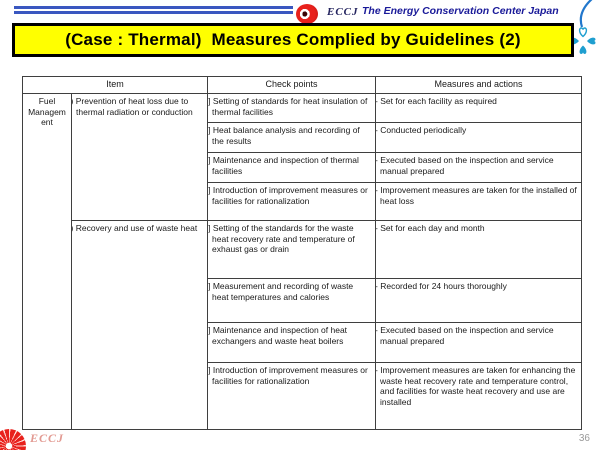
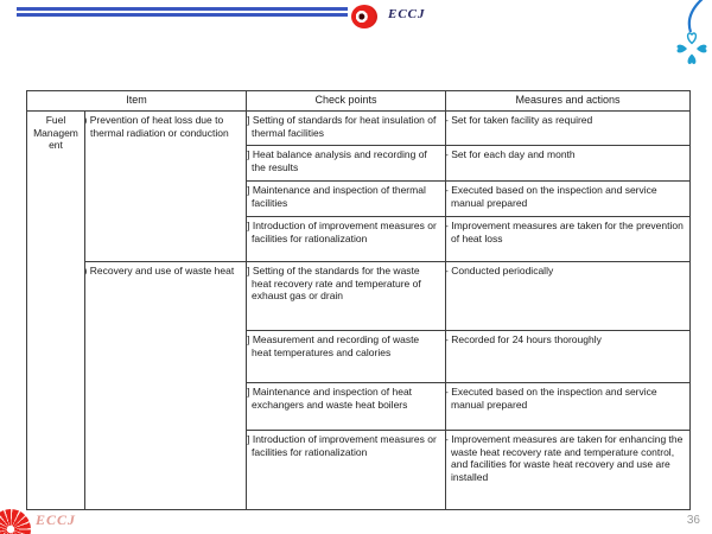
  ECCJ
- The Energy Conservation Center Japan
- (Case : Thermal) Measures Complied by Guidelines (2)
  Item	Check points	Measures and actions
- Fuel Management	) Prevention of heat loss due to thermal radiation or conduction	] Setting of standards for heat insulation of thermal facilities	- Set for each facility as required
+ Fuel Management	) Prevention of heat loss due to thermal radiation or conduction	] Setting of standards for heat insulation of thermal facilities	- Set for taken facility as required
- ] Heat balance analysis and recording of the results	- Conducted periodically
+ ] Heat balance analysis and recording of the results	- Set for each day and month
  ] Maintenance and inspection of thermal facilities	- Executed based on the inspection and service manual prepared
- ] Introduction of improvement measures or facilities for rationalization	- Improvement measures are taken for the installed of heat loss
+ ] Introduction of improvement measures or facilities for rationalization	- Improvement measures are taken for the prevention of heat loss
- ) Recovery and use of waste heat	] Setting of the standards for the waste heat recovery rate and temperature of exhaust gas or drain	- Set for each day and month
+ ) Recovery and use of waste heat	] Setting of the standards for the waste heat recovery rate and temperature of exhaust gas or drain	- Conducted periodically
  ] Measurement and recording of waste heat temperatures and calories	- Recorded for 24 hours thoroughly
  ] Maintenance and inspection of heat exchangers and waste heat boilers	- Executed based on the inspection and service manual prepared
  ] Introduction of improvement measures or facilities for rationalization	- Improvement measures are taken for enhancing the waste heat recovery rate and temperature control, and facilities for waste heat recovery and use are installed
  ECCJ
  36
